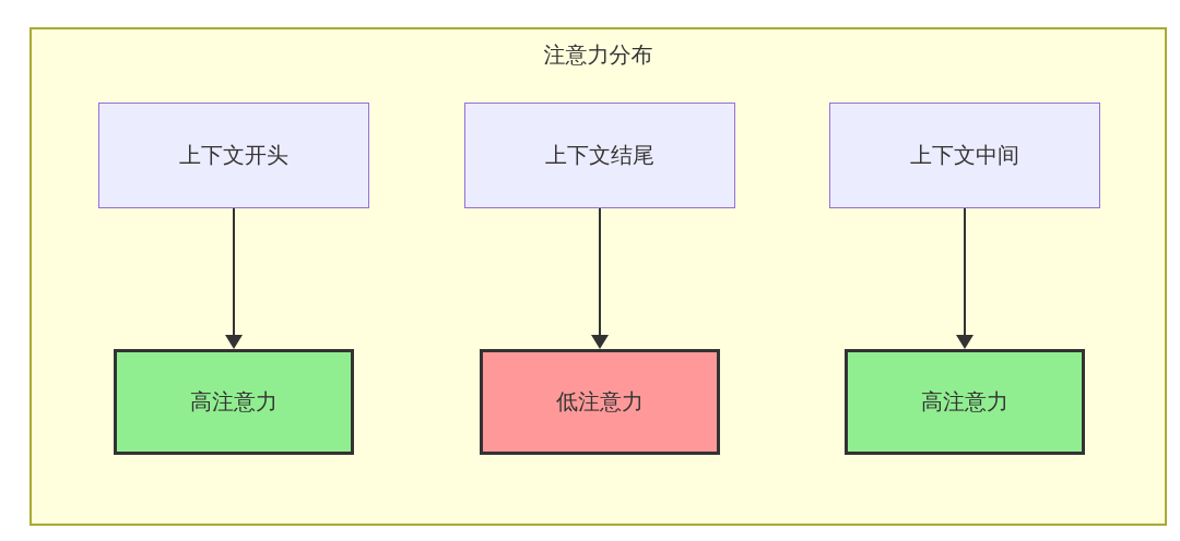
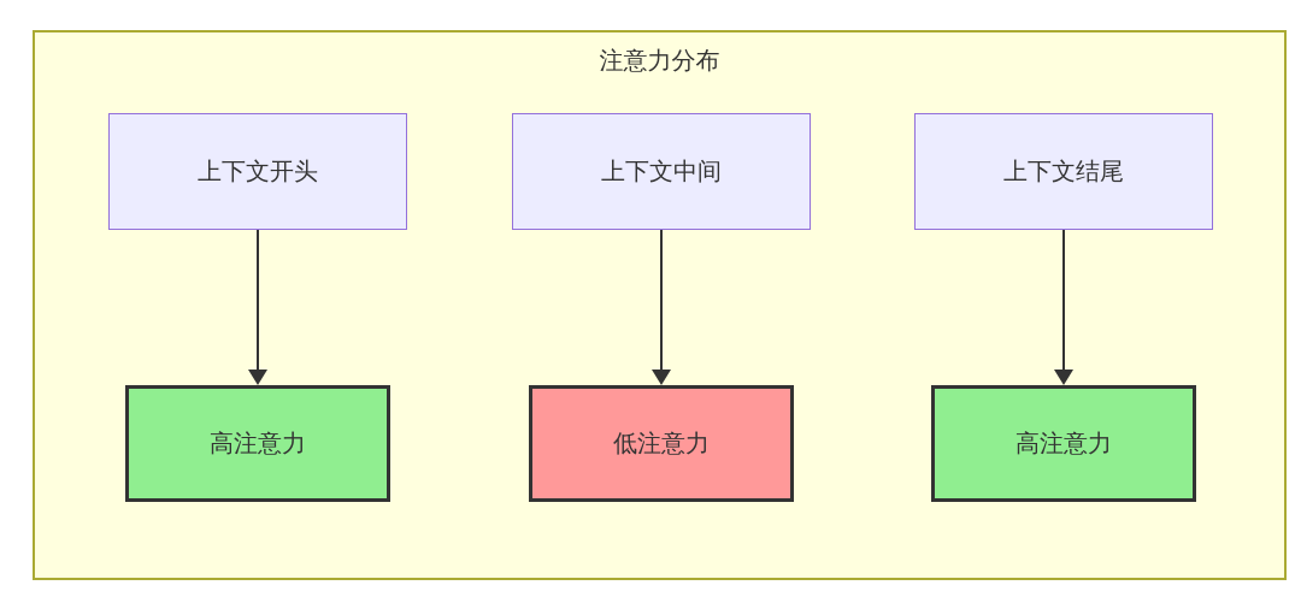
  注意力分布
  上下文开头
  高注意力
- 上下文结尾
+ 上下文中间
  低注意力
- 上下文中间
+ 上下文结尾
  高注意力
